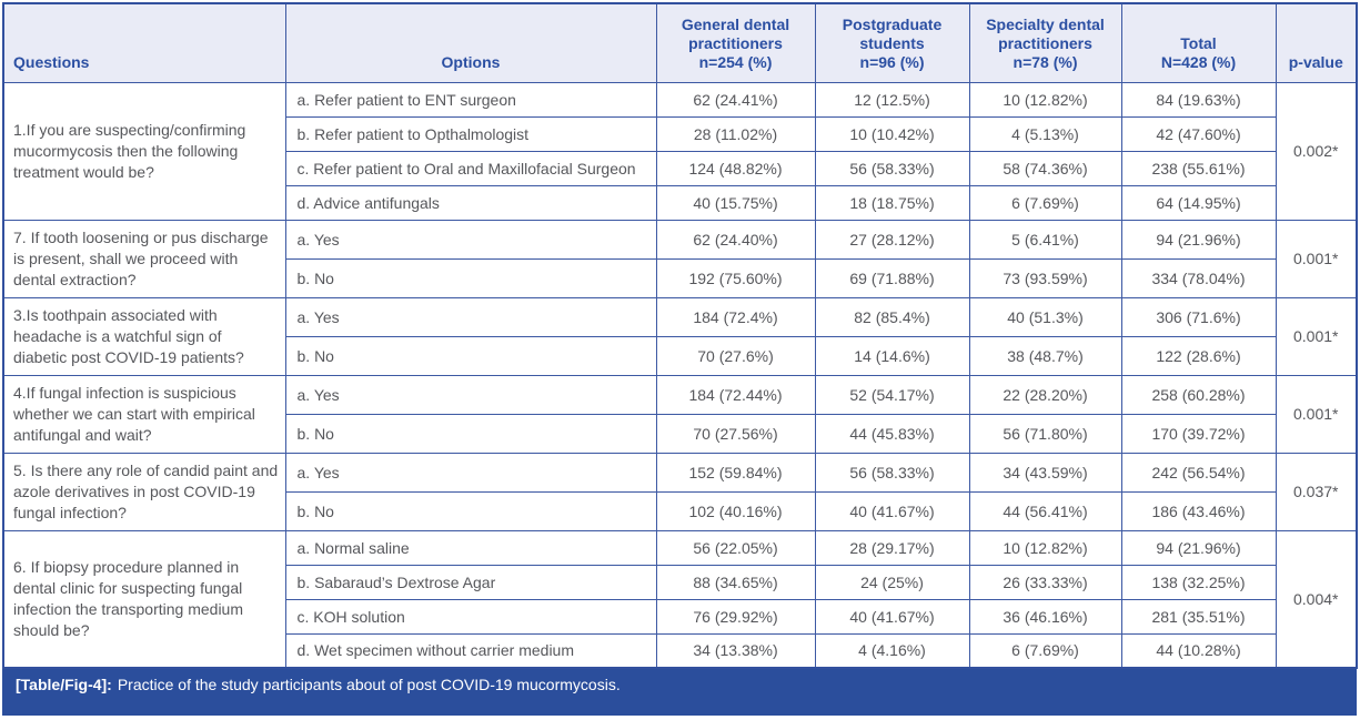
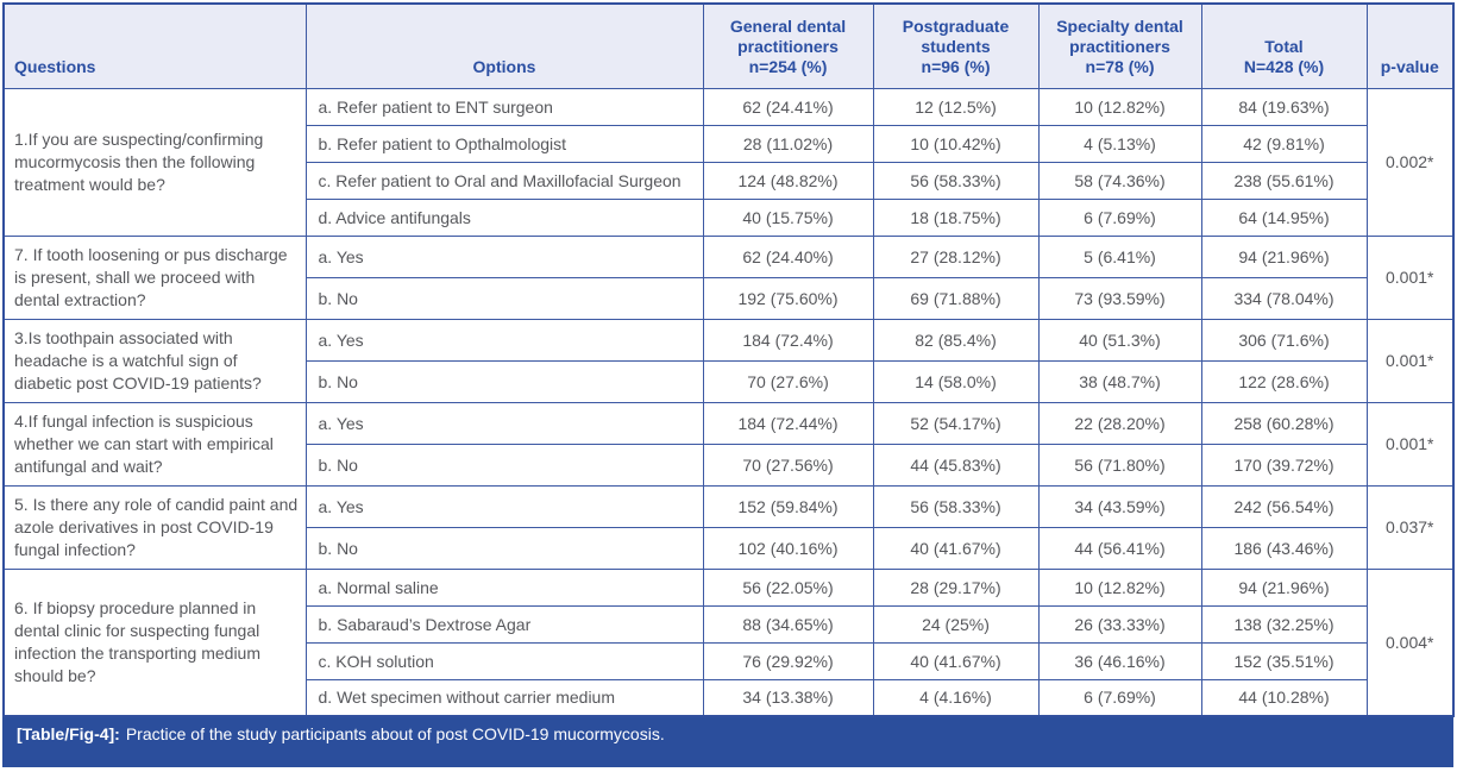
  Questions	Options	General dental practitioners n=254 (%)	Postgraduate students n=96 (%)	Specialty dental practitioners n=78 (%)	Total N=428 (%)	p-value
  1.If you are suspecting/confirming mucormycosis then the following treatment would be?	a. Refer patient to ENT surgeon	62 (24.41%)	12 (12.5%)	10 (12.82%)	84 (19.63%)	0.002*
- b. Refer patient to Opthalmologist	28 (11.02%)	10 (10.42%)	4 (5.13%)	42 (47.60%)
+ b. Refer patient to Opthalmologist	28 (11.02%)	10 (10.42%)	4 (5.13%)	42 (9.81%)
  c. Refer patient to Oral and Maxillofacial Surgeon	124 (48.82%)	56 (58.33%)	58 (74.36%)	238 (55.61%)
  d. Advice antifungals	40 (15.75%)	18 (18.75%)	6 (7.69%)	64 (14.95%)
  7. If tooth loosening or pus discharge is present, shall we proceed with dental extraction?	a. Yes	62 (24.40%)	27 (28.12%)	5 (6.41%)	94 (21.96%)	0.001*
  b. No	192 (75.60%)	69 (71.88%)	73 (93.59%)	334 (78.04%)
  3.Is toothpain associated with headache is a watchful sign of diabetic post COVID-19 patients?	a. Yes	184 (72.4%)	82 (85.4%)	40 (51.3%)	306 (71.6%)	0.001*
- b. No	70 (27.6%)	14 (14.6%)	38 (48.7%)	122 (28.6%)
+ b. No	70 (27.6%)	14 (58.0%)	38 (48.7%)	122 (28.6%)
  4.If fungal infection is suspicious whether we can start with empirical antifungal and wait?	a. Yes	184 (72.44%)	52 (54.17%)	22 (28.20%)	258 (60.28%)	0.001*
  b. No	70 (27.56%)	44 (45.83%)	56 (71.80%)	170 (39.72%)
  5. Is there any role of candid paint and azole derivatives in post COVID-19 fungal infection?	a. Yes	152 (59.84%)	56 (58.33%)	34 (43.59%)	242 (56.54%)	0.037*
  b. No	102 (40.16%)	40 (41.67%)	44 (56.41%)	186 (43.46%)
  6. If biopsy procedure planned in dental clinic for suspecting fungal infection the transporting medium should be?	a. Normal saline	56 (22.05%)	28 (29.17%)	10 (12.82%)	94 (21.96%)	0.004*
  b. Sabaraud’s Dextrose Agar	88 (34.65%)	24 (25%)	26 (33.33%)	138 (32.25%)
- c. KOH solution	76 (29.92%)	40 (41.67%)	36 (46.16%)	281 (35.51%)
+ c. KOH solution	76 (29.92%)	40 (41.67%)	36 (46.16%)	152 (35.51%)
  d. Wet specimen without carrier medium	34 (13.38%)	4 (4.16%)	6 (7.69%)	44 (10.28%)
  [Table/Fig-4]: Practice of the study participants about of post COVID-19 mucormycosis.
